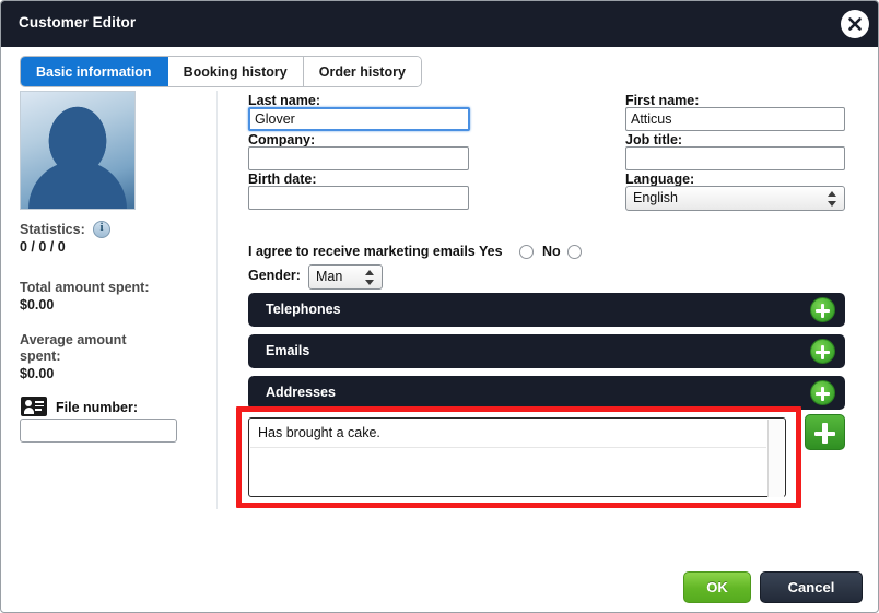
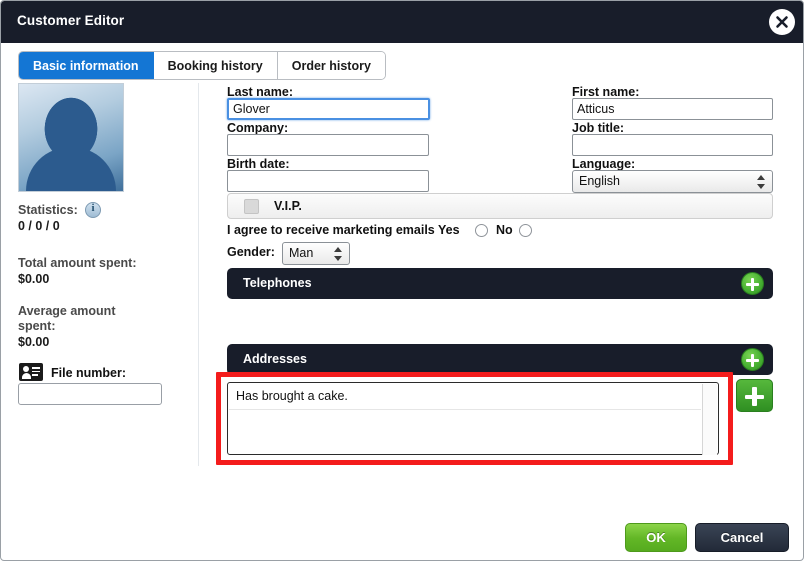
  Customer Editor
  Basic information
  Booking history
  Order history
  Statistics:
  i
  0 / 0 / 0
  Total amount spent:
  $0.00
  Average amount
  spent:
  $0.00
  File number:
  Last name:
  Glover
  Company:
  Birth date:
  First name:
  Atticus
  Job title:
  Language:
  English
+ V.I.P.
  I agree to receive marketing emails Yes
  No
  Gender:
  Man
  Telephones
- Emails
  Addresses
  Has brought a cake.
  OK
  Cancel
